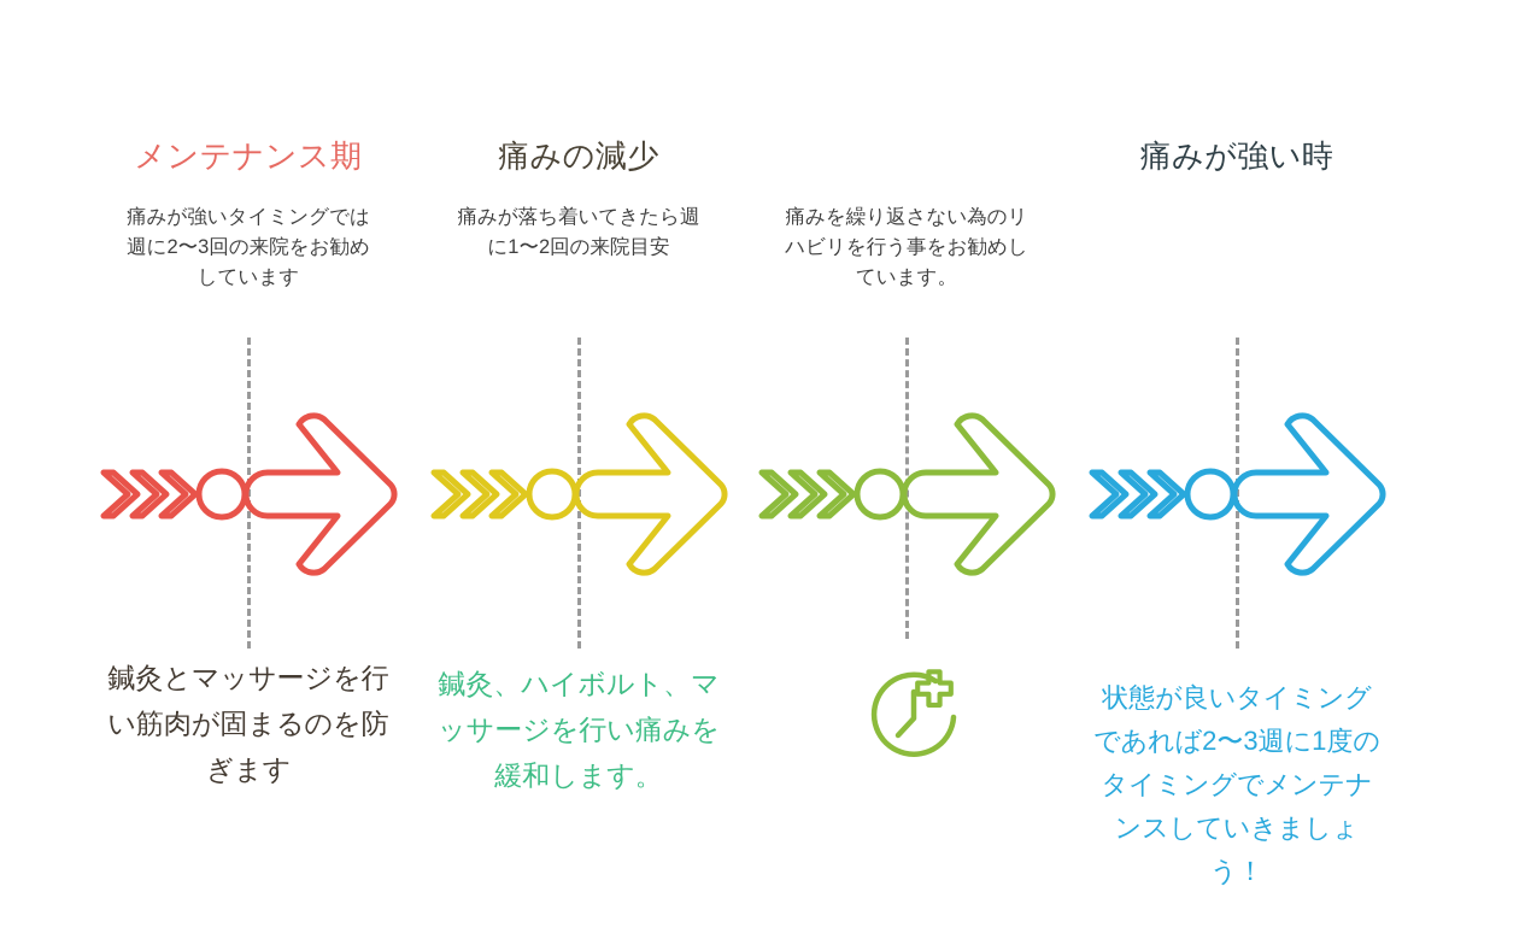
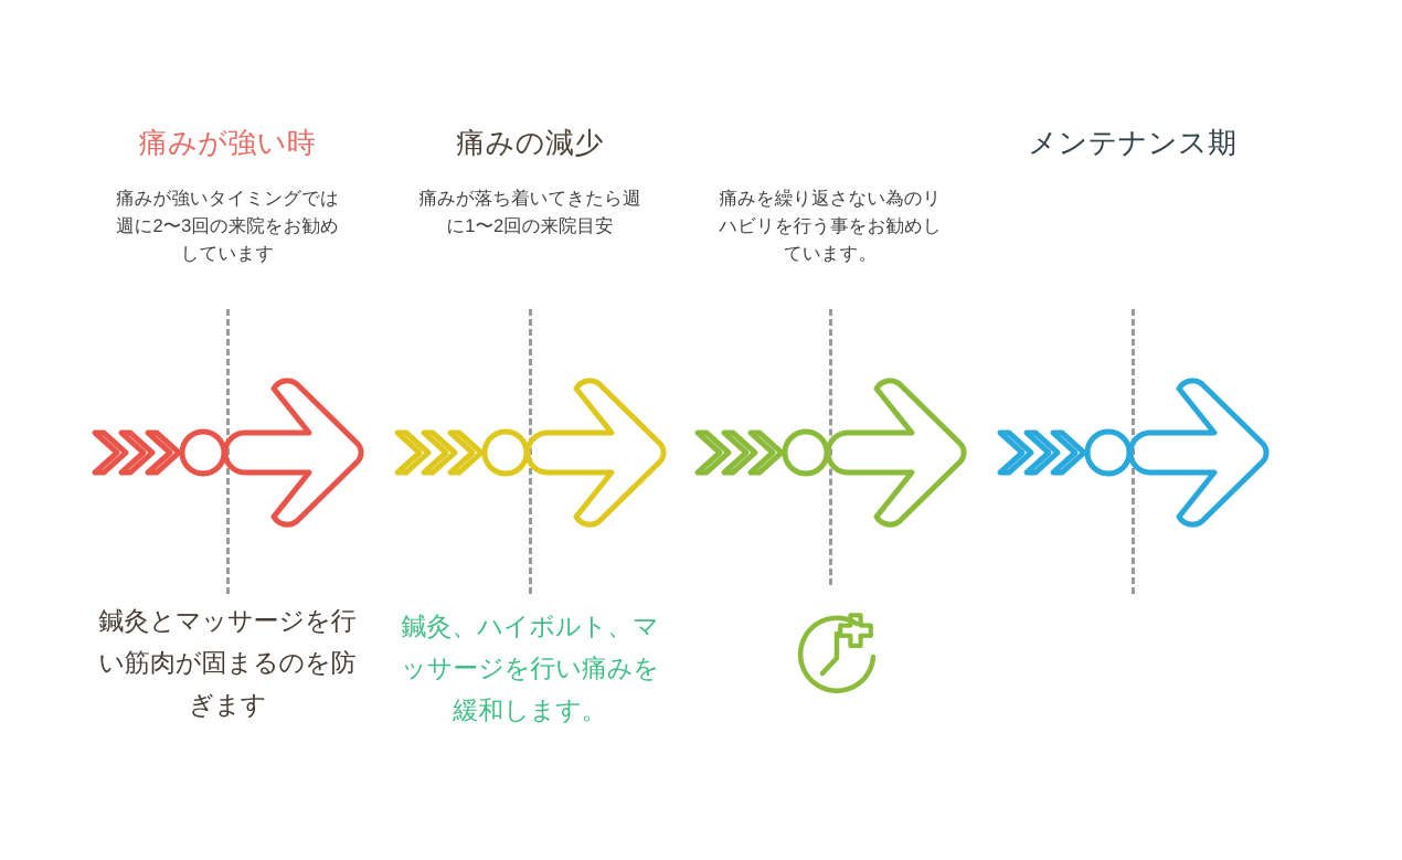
- メンテナンス期
+ 痛みが強い時
  痛みが強いタイミングでは週に2〜3回の来院をお勧めしています
  鍼灸とマッサージを行い筋肉が固まるのを防ぎます
  痛みの減少
  痛みが落ち着いてきたら週に1〜2回の来院目安
  鍼灸、ハイボルト、マッサージを行い痛みを緩和します。
  痛みを繰り返さない為のリハビリを行う事をお勧めしています。
- 痛みが強い時
+ メンテナンス期
- 状態が良いタイミングであれば2〜3週に1度のタイミングでメンテナンスしていきましょう！
